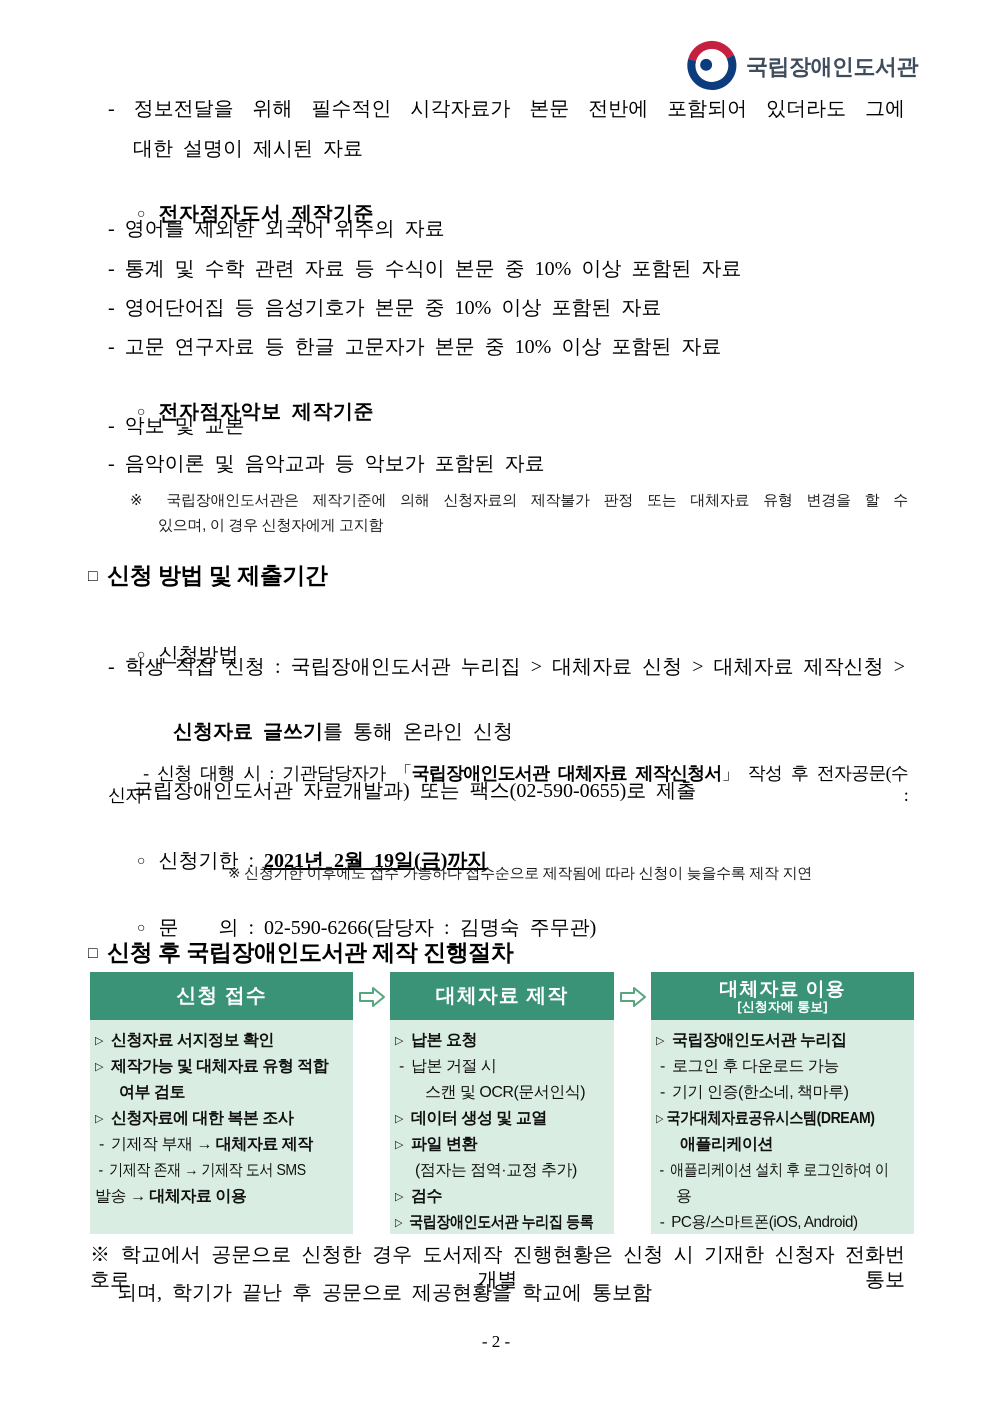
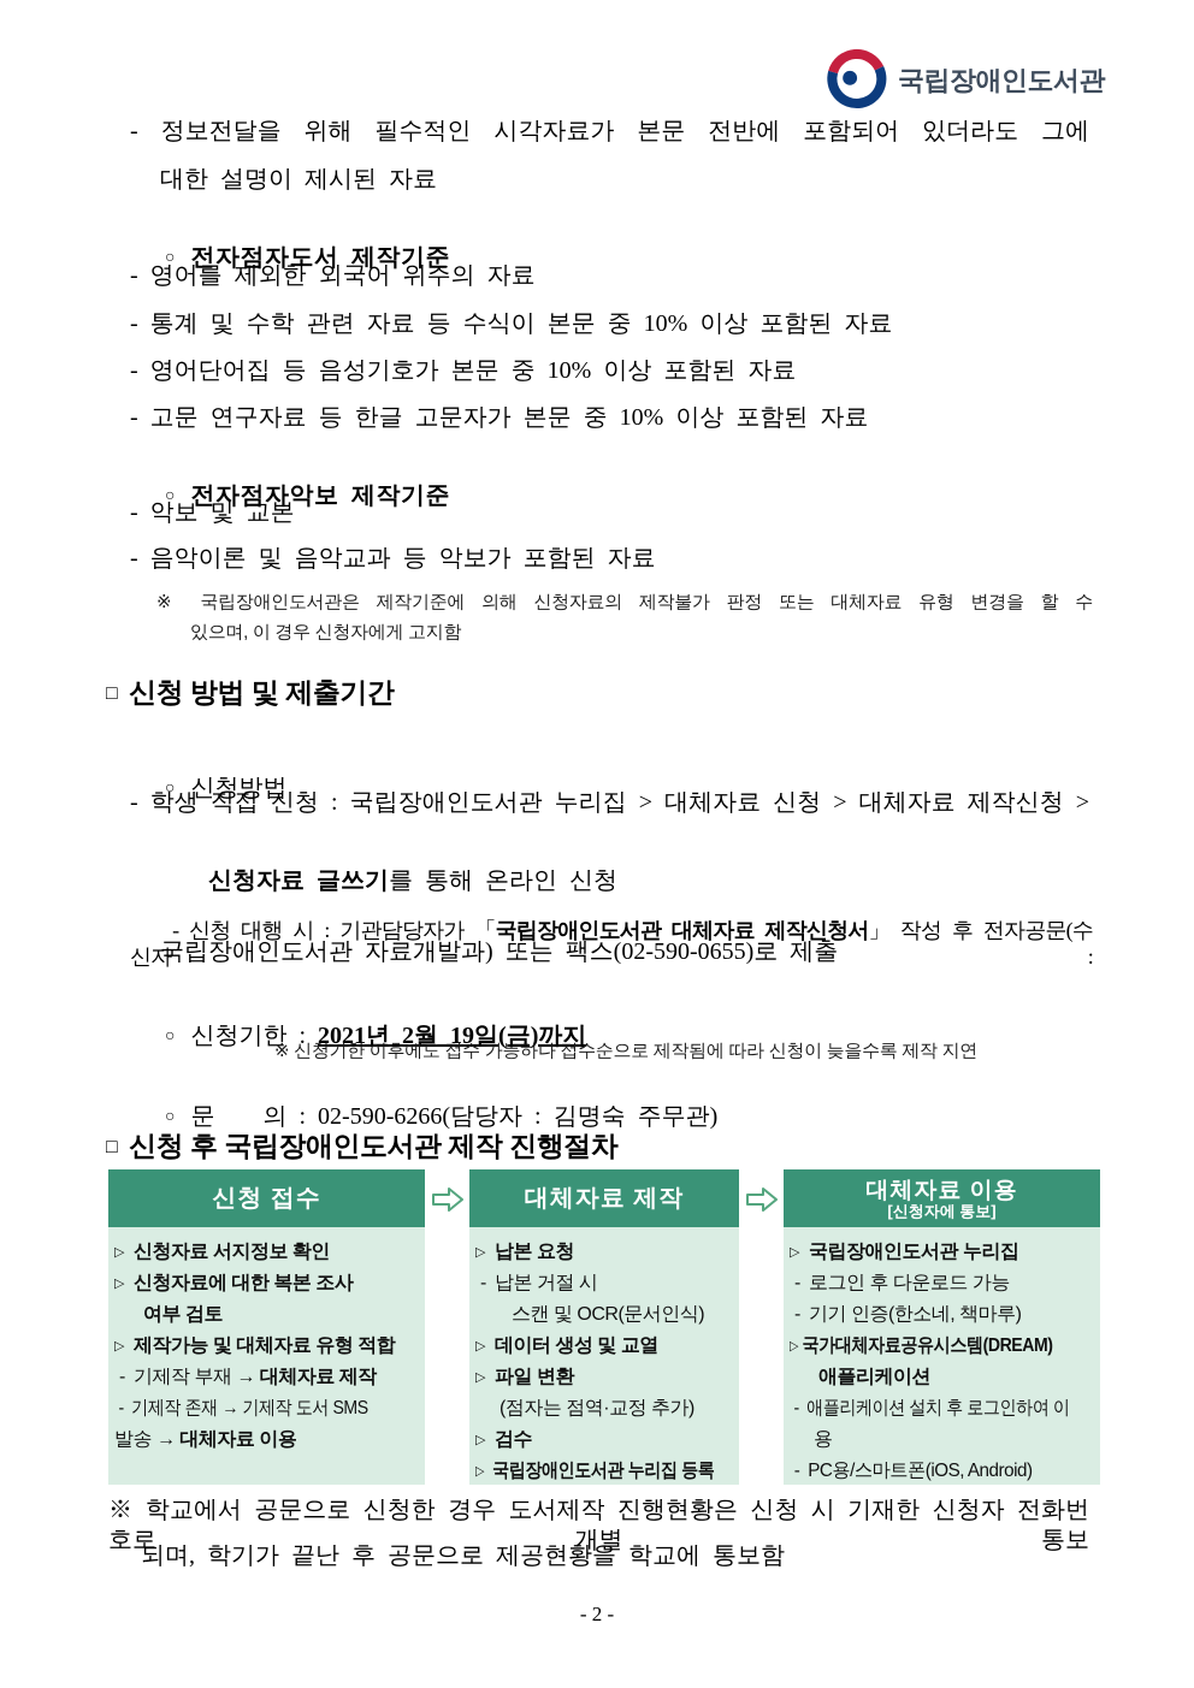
  국립장애인도서관
  - 정보전달을 위해 필수적인 시각자료가 본문 전반에 포함되어 있더라도 그에
  대한 설명이 제시된 자료
  ○ 전자점자도서 제작기준
  - 영어를 제외한 외국어 위주의 자료
  - 통계 및 수학 관련 자료 등 수식이 본문 중 10% 이상 포함된 자료
  - 영어단어집 등 음성기호가 본문 중 10% 이상 포함된 자료
  - 고문 연구자료 등 한글 고문자가 본문 중 10% 이상 포함된 자료
  ○ 전자점자악보 제작기준
  - 악보 및 교본
  - 음악이론 및 음악교과 등 악보가 포함된 자료
  ※ 국립장애인도서관은 제작기준에 의해 신청자료의 제작불가 판정 또는 대체자료 유형 변경을 할 수
  있으며, 이 경우 신청자에게 고지함
  □ 신청 방법 및 제출기간
  ○ 신청방법
  - 학생 직접 신청 : 국립장애인도서관 누리집 > 대체자료 신청 > 대체자료 제작신청 >
  신청자료 글쓰기를 통해 온라인 신청
  - 신청 대행 시 : 기관담당자가 「국립장애인도서관 대체자료 제작신청서」 작성 후 전자공문(수신자 :
  국립장애인도서관 자료개발과) 또는 팩스(02-590-0655)로 제출
  ○ 신청기한 : 2021년 2월 19일(금)까지
  ※ 신청기한 이후에도 접수 가능하나 접수순으로 제작됨에 따라 신청이 늦을수록 제작 지연
  ○ 문 의 : 02-590-6266(담당자 : 김명숙 주무관)
  □ 신청 후 국립장애인도서관 제작 진행절차
  신청 접수
  ▷ 신청자료 서지정보 확인
- ▷ 제작가능 및 대체자료 유형 적합
+ ▷ 신청자료에 대한 복본 조사
  여부 검토
- ▷ 신청자료에 대한 복본 조사
+ ▷ 제작가능 및 대체자료 유형 적합
  - 기제작 부재 → 대체자료 제작
  - 기제작 존재 → 기제작 도서 SMS
  발송 → 대체자료 이용
  대체자료 제작
  ▷ 납본 요청
  - 납본 거절 시
  스캔 및 OCR(문서인식)
  ▷ 데이터 생성 및 교열
  ▷ 파일 변환
  (점자는 점역·교정 추가)
  ▷ 검수
  ▷ 국립장애인도서관 누리집 등록
  대체자료 이용
  [신청자에 통보]
  ▷ 국립장애인도서관 누리집
  - 로그인 후 다운로드 가능
  - 기기 인증(한소네, 책마루)
  ▷ 국가대체자료공유시스템(DREAM)
  애플리케이션
  - 애플리케이션 설치 후 로그인하여 이
  용
  - PC용/스마트폰(iOS, Android)
  ※ 학교에서 공문으로 신청한 경우 도서제작 진행현황은 신청 시 기재한 신청자 전화번호로 개별 통보
  되며, 학기가 끝난 후 공문으로 제공현황을 학교에 통보함
  - 2 -
